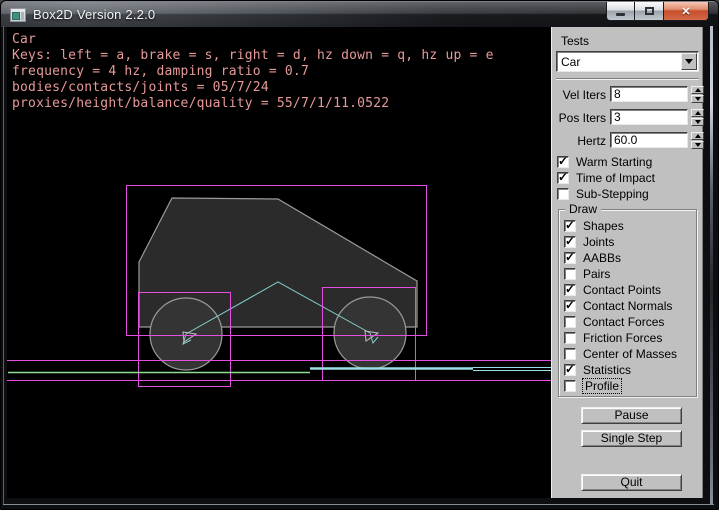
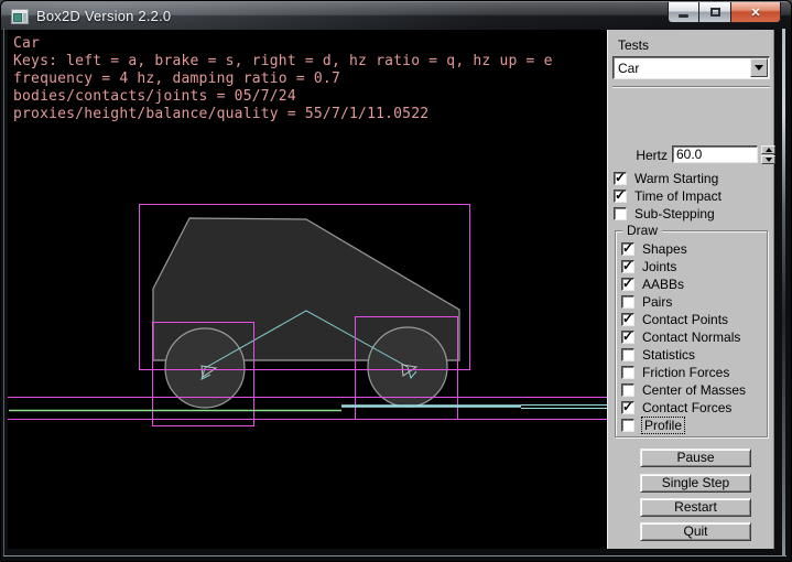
  Box2D Version 2.2.0
  ✕
  Car
- Keys: left = a, brake = s, right = d, hz down = q, hz up = e
+ Keys: left = a, brake = s, right = d, hz ratio = q, hz up = e
  frequency = 4 hz, damping ratio = 0.7
  bodies/contacts/joints = 05/7/24
  proxies/height/balance/quality = 55/7/1/11.0522
  Tests
  Car
- Vel Iters
- 8
- Pos Iters
- 3
  Hertz
  60.0
  ✓
  Warm Starting
  ✓
  Time of Impact
  Sub-Stepping
  Draw
  ✓
  Shapes
  ✓
  Joints
  ✓
  AABBs
  Pairs
  ✓
  Contact Points
  ✓
  Contact Normals
- Contact Forces
+ Statistics
  Friction Forces
  Center of Masses
  ✓
- Statistics
+ Contact Forces
  Profile
  Pause
  Single Step
+ Restart
  Quit
